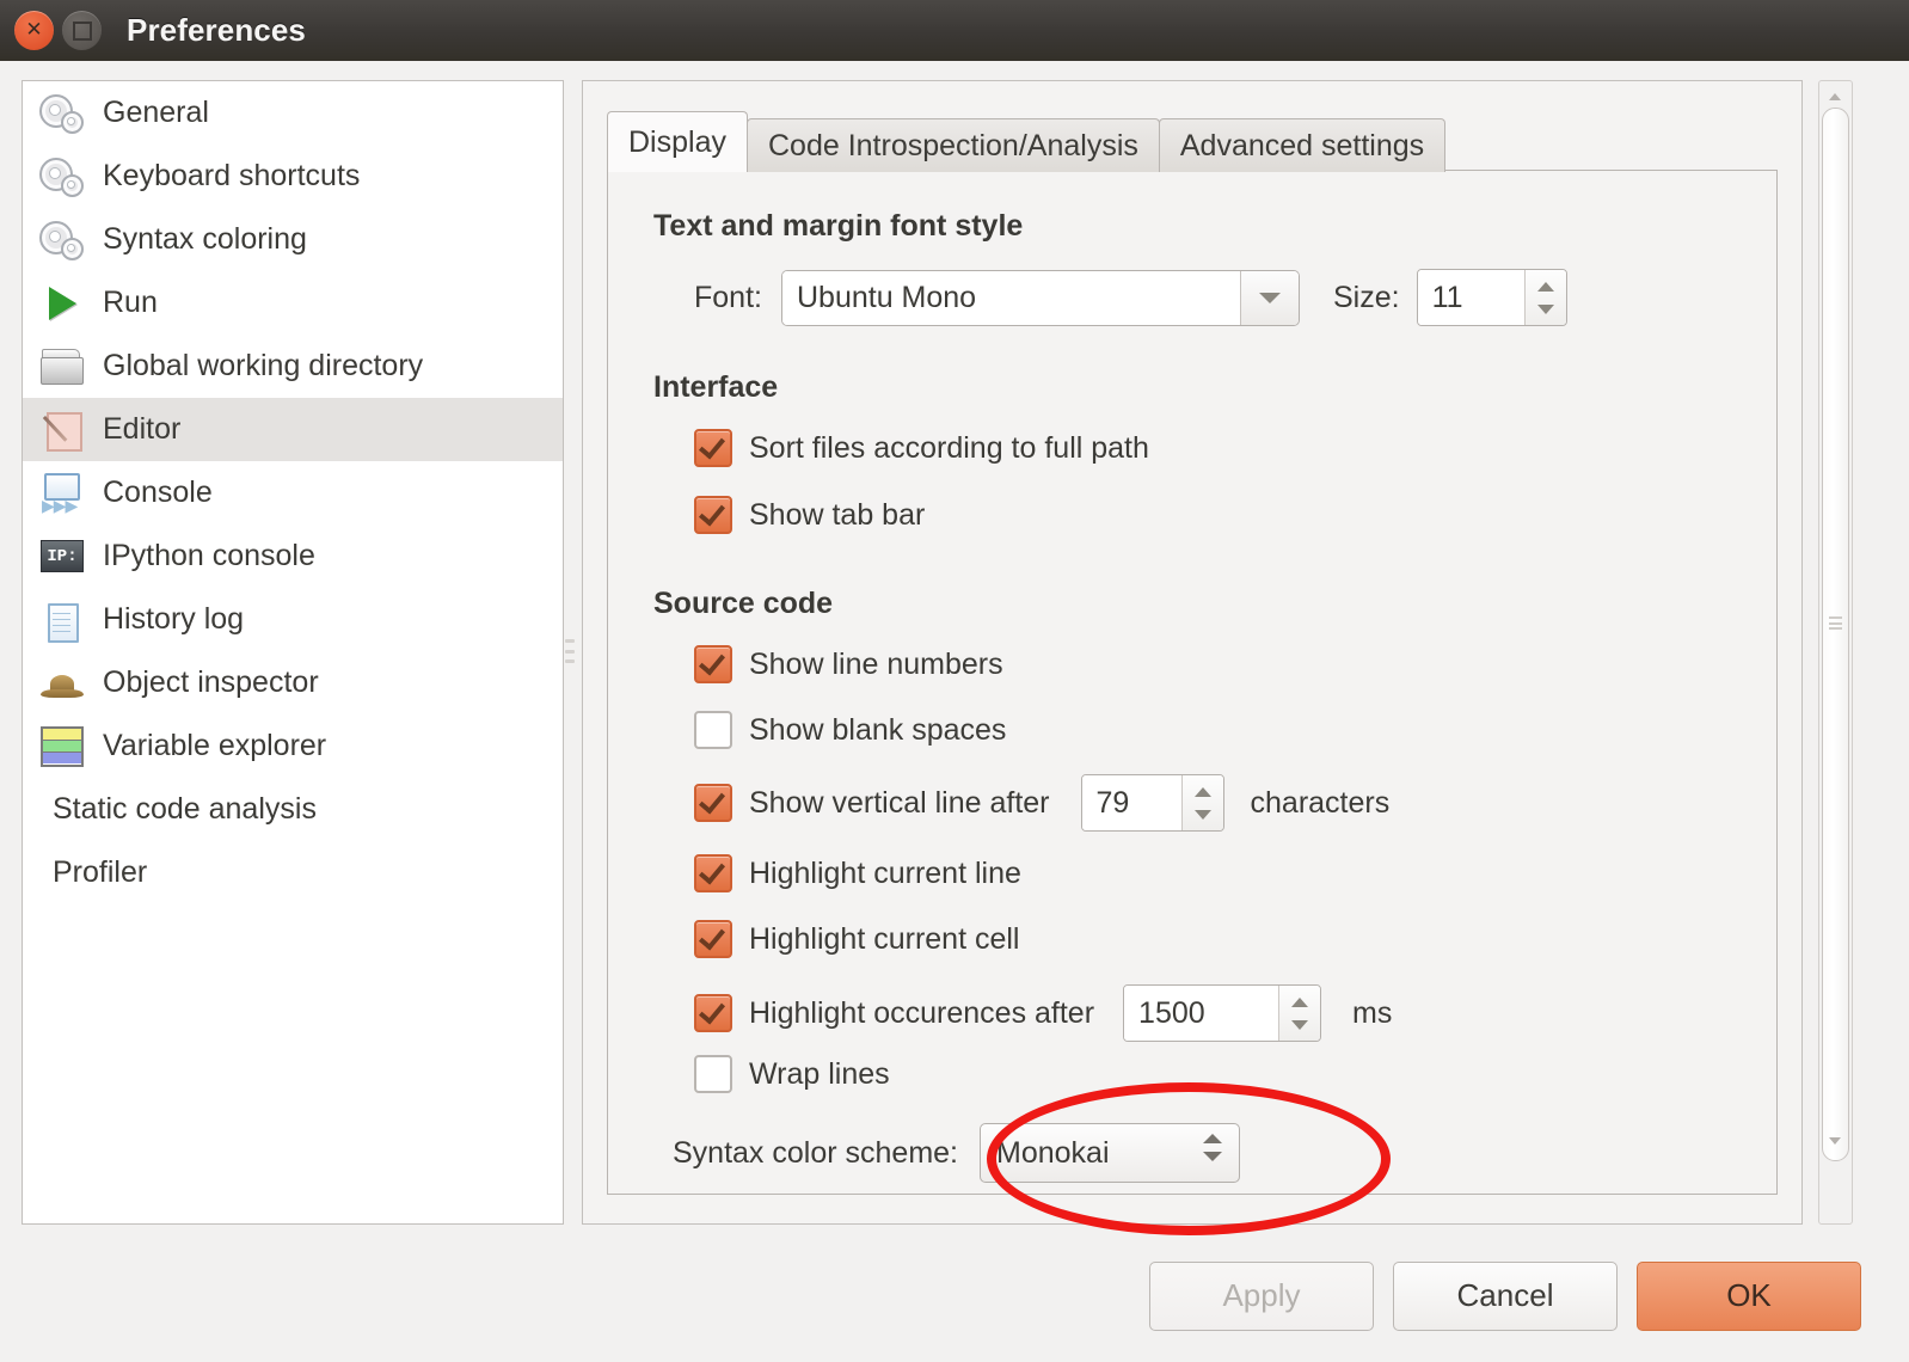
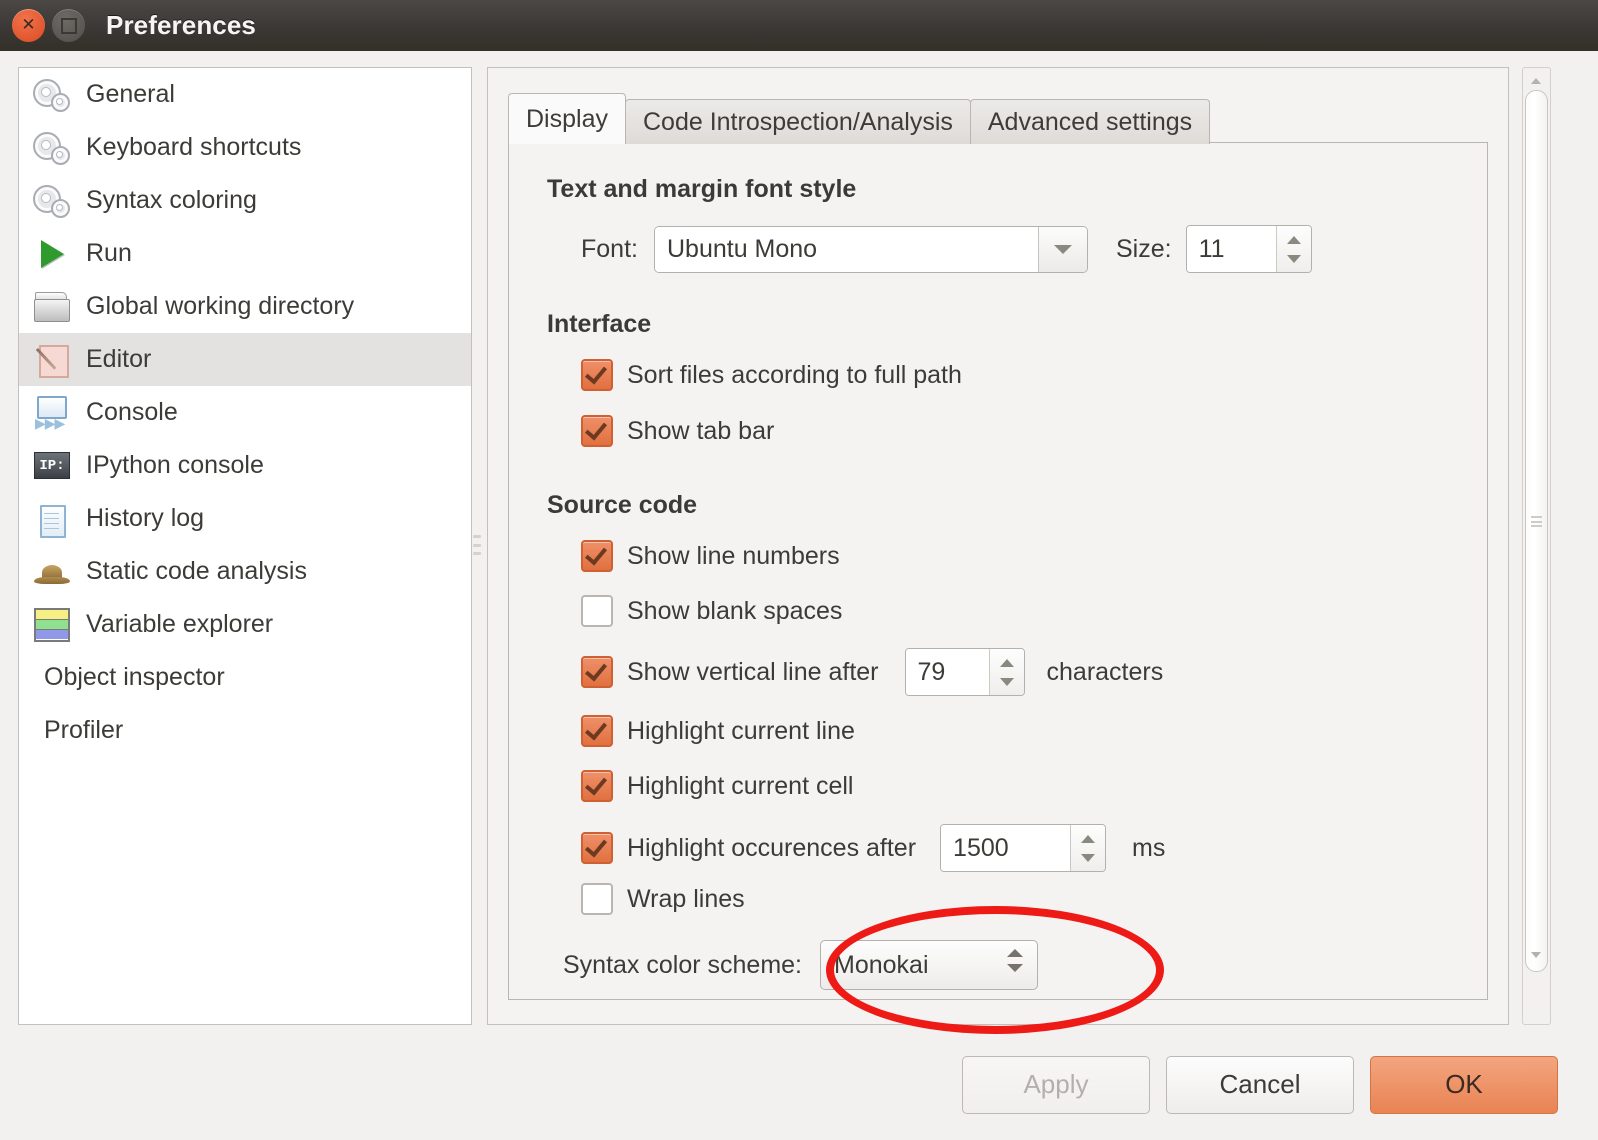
  ✕
  Preferences
  General
  Keyboard shortcuts
  Syntax coloring
  Run
  Global working directory
  Editor
  ▶▶▶
  Console
  IP:
  IPython console
  History log
- Object inspector
+ Static code analysis
  Variable explorer
- Static code analysis
+ Object inspector
  Profiler
  Display
  Code Introspection/Analysis
  Advanced settings
  Text and margin font style
  Font:
  Ubuntu Mono
  Size:
  11
  Interface
  Sort files according to full path
  Show tab bar
  Source code
  Show line numbers
  Show blank spaces
  Show vertical line after
  79
  characters
  Highlight current line
  Highlight current cell
  Highlight occurences after
  1500
  ms
  Wrap lines
  Syntax color scheme:
  Monokai
  Apply
  Cancel
  OK
